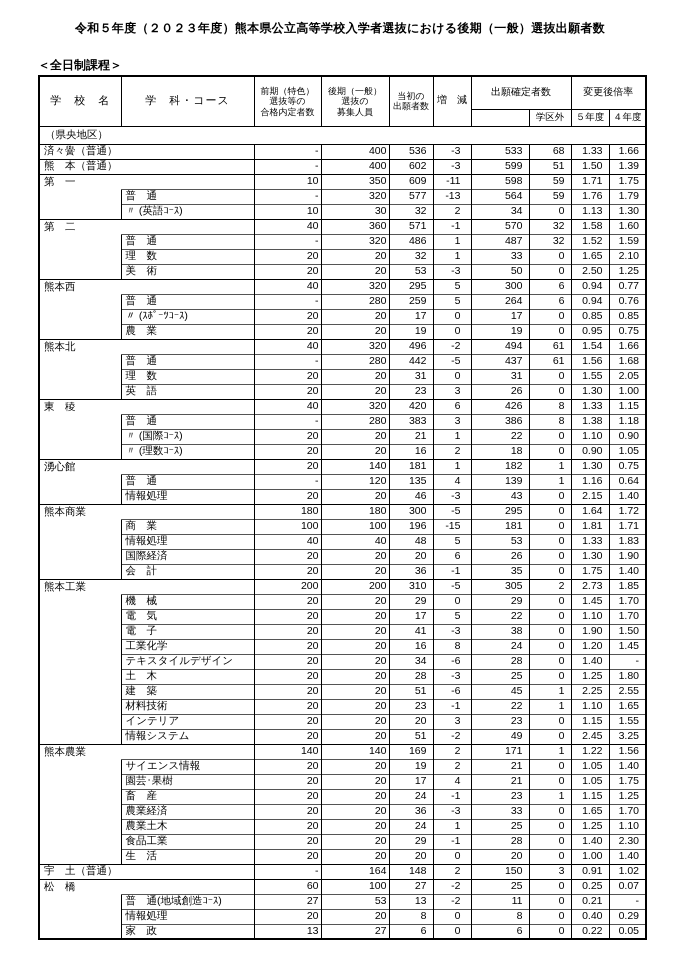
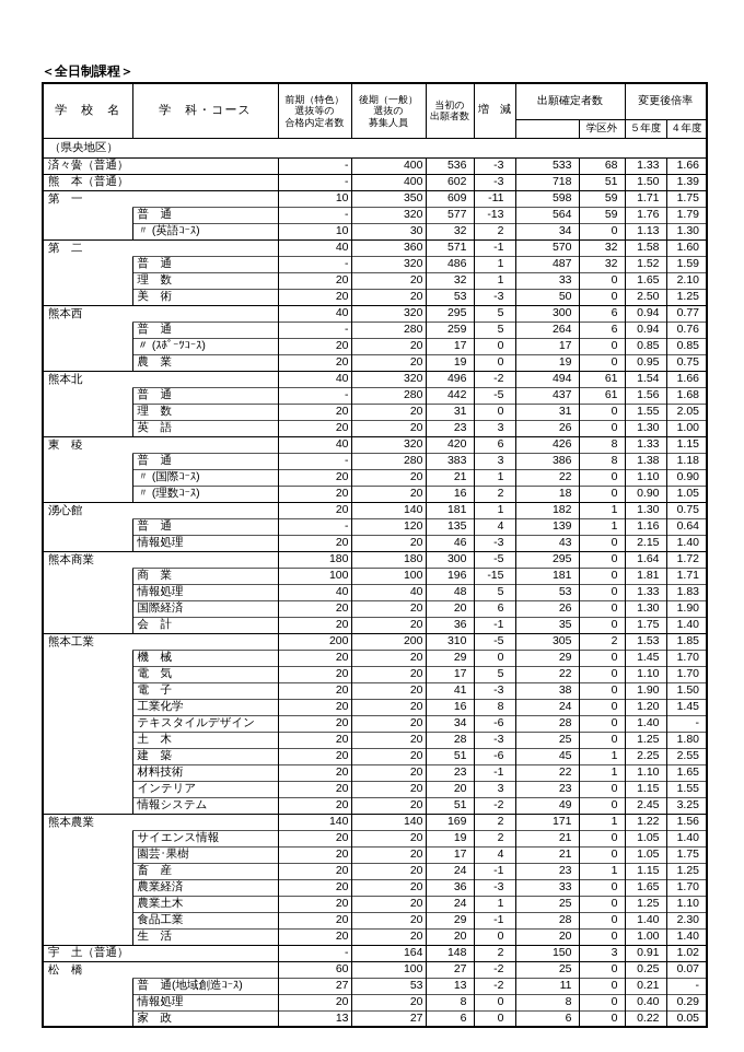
- 令和５年度（２０２３年度）熊本県公立高等学校入学者選抜における後期（一般）選抜出願者数
  ＜全日制課程＞
  学 校 名	学 科・コース	前期（特色） 選抜等の 合格内定者数	後期（一般） 選抜の 募集人員	当初の 出願者数	増 減	出願確定者数	変更後倍率
  	学区外	５年度	４年度
  （県央地区）
  済々黌（普通）	-	400	536	-3	533	68	1.33	1.66
- 熊 本（普通）	-	400	602	-3	599	51	1.50	1.39
+ 熊 本（普通）	-	400	602	-3	718	51	1.50	1.39
  第 一		10	350	609	-11	598	59	1.71	1.75
  普 通	-	320	577	-13	564	59	1.76	1.79
  〃 (英語ｺｰｽ)	10	30	32	2	34	0	1.13	1.30
  第 二		40	360	571	-1	570	32	1.58	1.60
  普 通	-	320	486	1	487	32	1.52	1.59
  理 数	20	20	32	1	33	0	1.65	2.10
  美 術	20	20	53	-3	50	0	2.50	1.25
  熊本西		40	320	295	5	300	6	0.94	0.77
  普 通	-	280	259	5	264	6	0.94	0.76
  〃 (ｽﾎﾟｰﾂｺｰｽ)	20	20	17	0	17	0	0.85	0.85
  農 業	20	20	19	0	19	0	0.95	0.75
  熊本北		40	320	496	-2	494	61	1.54	1.66
  普 通	-	280	442	-5	437	61	1.56	1.68
  理 数	20	20	31	0	31	0	1.55	2.05
  英 語	20	20	23	3	26	0	1.30	1.00
  東 稜		40	320	420	6	426	8	1.33	1.15
  普 通	-	280	383	3	386	8	1.38	1.18
  〃 (国際ｺｰｽ)	20	20	21	1	22	0	1.10	0.90
  〃 (理数ｺｰｽ)	20	20	16	2	18	0	0.90	1.05
  湧心館		20	140	181	1	182	1	1.30	0.75
  普 通	-	120	135	4	139	1	1.16	0.64
  情報処理	20	20	46	-3	43	0	2.15	1.40
  熊本商業		180	180	300	-5	295	0	1.64	1.72
  商 業	100	100	196	-15	181	0	1.81	1.71
  情報処理	40	40	48	5	53	0	1.33	1.83
  国際経済	20	20	20	6	26	0	1.30	1.90
  会 計	20	20	36	-1	35	0	1.75	1.40
- 熊本工業		200	200	310	-5	305	2	2.73	1.85
+ 熊本工業		200	200	310	-5	305	2	1.53	1.85
  機 械	20	20	29	0	29	0	1.45	1.70
  電 気	20	20	17	5	22	0	1.10	1.70
  電 子	20	20	41	-3	38	0	1.90	1.50
  工業化学	20	20	16	8	24	0	1.20	1.45
  テキスタイルデザイン	20	20	34	-6	28	0	1.40	-
  土 木	20	20	28	-3	25	0	1.25	1.80
  建 築	20	20	51	-6	45	1	2.25	2.55
  材料技術	20	20	23	-1	22	1	1.10	1.65
  インテリア	20	20	20	3	23	0	1.15	1.55
  情報システム	20	20	51	-2	49	0	2.45	3.25
  熊本農業		140	140	169	2	171	1	1.22	1.56
  サイエンス情報	20	20	19	2	21	0	1.05	1.40
  園芸･果樹	20	20	17	4	21	0	1.05	1.75
  畜 産	20	20	24	-1	23	1	1.15	1.25
  農業経済	20	20	36	-3	33	0	1.65	1.70
  農業土木	20	20	24	1	25	0	1.25	1.10
  食品工業	20	20	29	-1	28	0	1.40	2.30
  生 活	20	20	20	0	20	0	1.00	1.40
  宇 土（普通）	-	164	148	2	150	3	0.91	1.02
  松 橋		60	100	27	-2	25	0	0.25	0.07
  普 通(地域創造ｺｰｽ)	27	53	13	-2	11	0	0.21	-
  情報処理	20	20	8	0	8	0	0.40	0.29
  家 政	13	27	6	0	6	0	0.22	0.05
